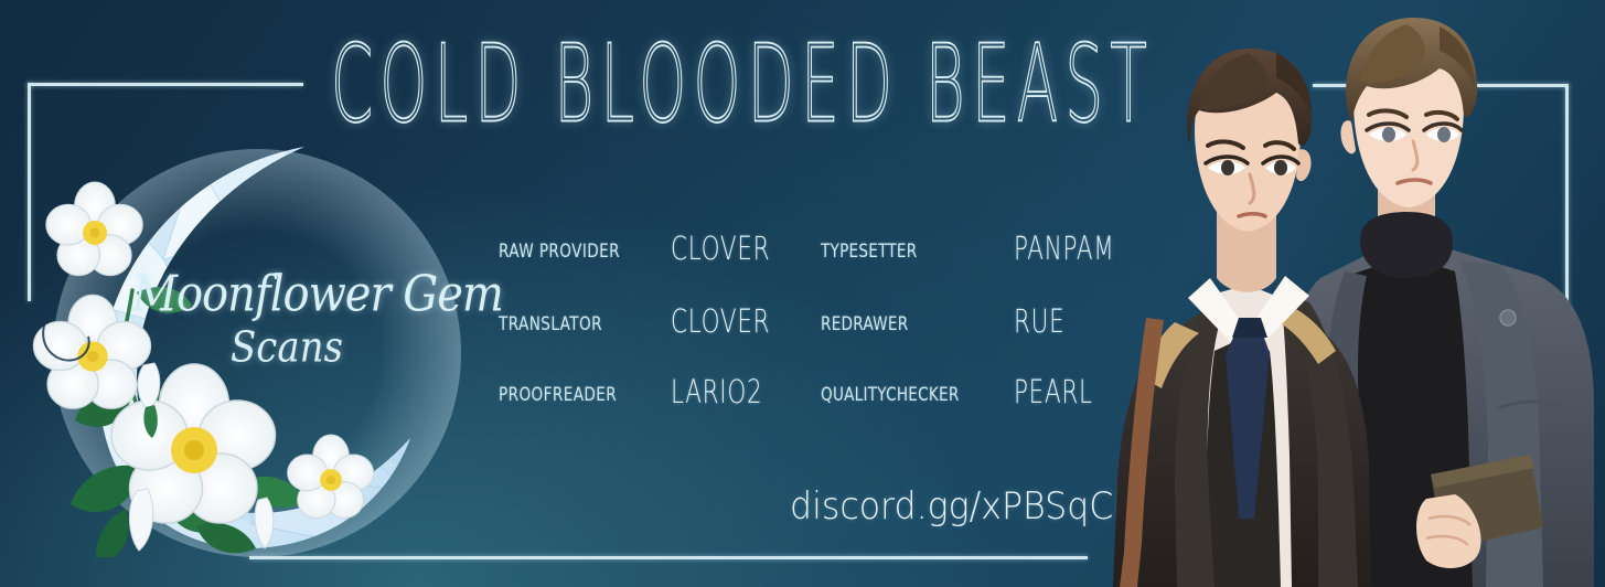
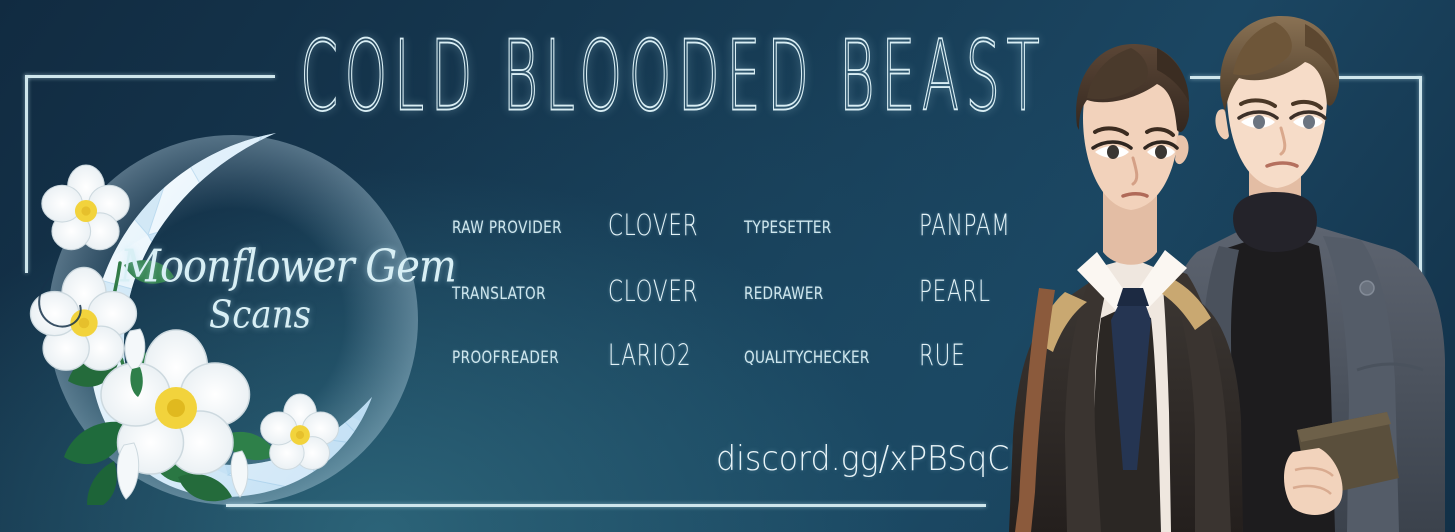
  COLD BLOODED BEAST
  Moonflower Gem
  Scans
  RAW PROVIDER
  CLOVER
  TRANSLATOR
  CLOVER
  PROOFREADER
  LARIO2
  TYPESETTER
  PANPAM
  REDRAWER
- RUE
+ PEARL
  QUALITYCHECKER
- PEARL
+ RUE
  discord.gg/xPBSqC
